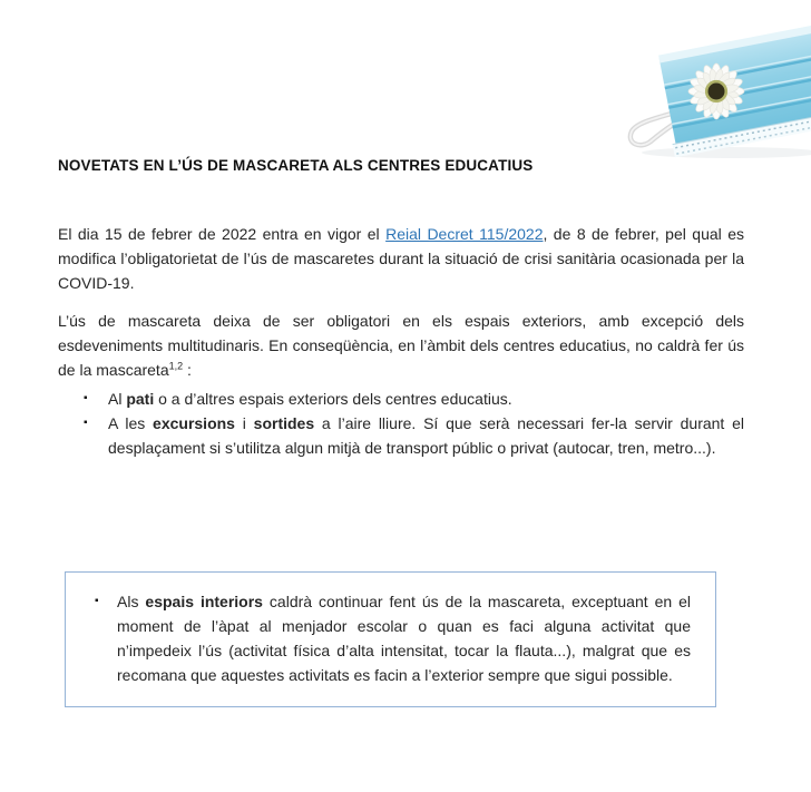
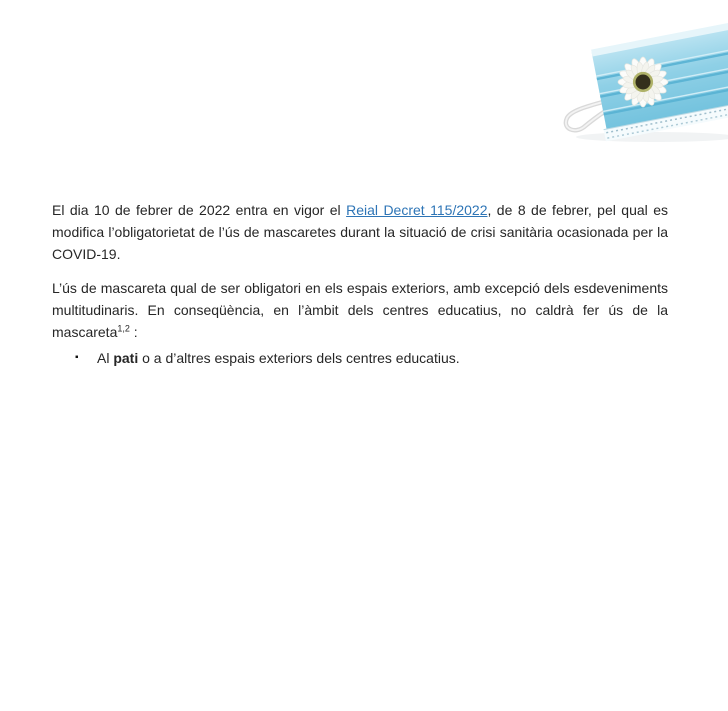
- NOVETATS EN L’ÚS DE MASCARETA ALS CENTRES EDUCATIUS
- El dia 15 de febrer de 2022 entra en vigor el Reial Decret 115/2022, de 8 de febrer, pel qual es modifica l’obligatorietat de l’ús de mascaretes durant la situació de crisi sanitària ocasionada per la COVID-19.
+ El dia 10 de febrer de 2022 entra en vigor el Reial Decret 115/2022, de 8 de febrer, pel qual es modifica l’obligatorietat de l’ús de mascaretes durant la situació de crisi sanitària ocasionada per la COVID-19.
- L’ús de mascareta deixa de ser obligatori en els espais exteriors, amb excepció dels esdeveniments multitudinaris. En conseqüència, en l’àmbit dels centres educatius, no caldrà fer ús de la mascareta1,2 :
+ L’ús de mascareta qual de ser obligatori en els espais exteriors, amb excepció dels esdeveniments multitudinaris. En conseqüència, en l’àmbit dels centres educatius, no caldrà fer ús de la mascareta1,2 :
  Al pati o a d’altres espais exteriors dels centres educatius.
- A les excursions i sortides a l’aire lliure. Sí que serà necessari fer-la servir durant el desplaçament si s’utilitza algun mitjà de transport públic o privat (autocar, tren, metro...).
- Als espais interiors caldrà continuar fent ús de la mascareta, exceptuant en el moment de l’àpat al menjador escolar o quan es faci alguna activitat que n’impedeix l’ús (activitat física d’alta intensitat, tocar la flauta...), malgrat que es recomana que aquestes activitats es facin a l’exterior sempre que sigui possible.
